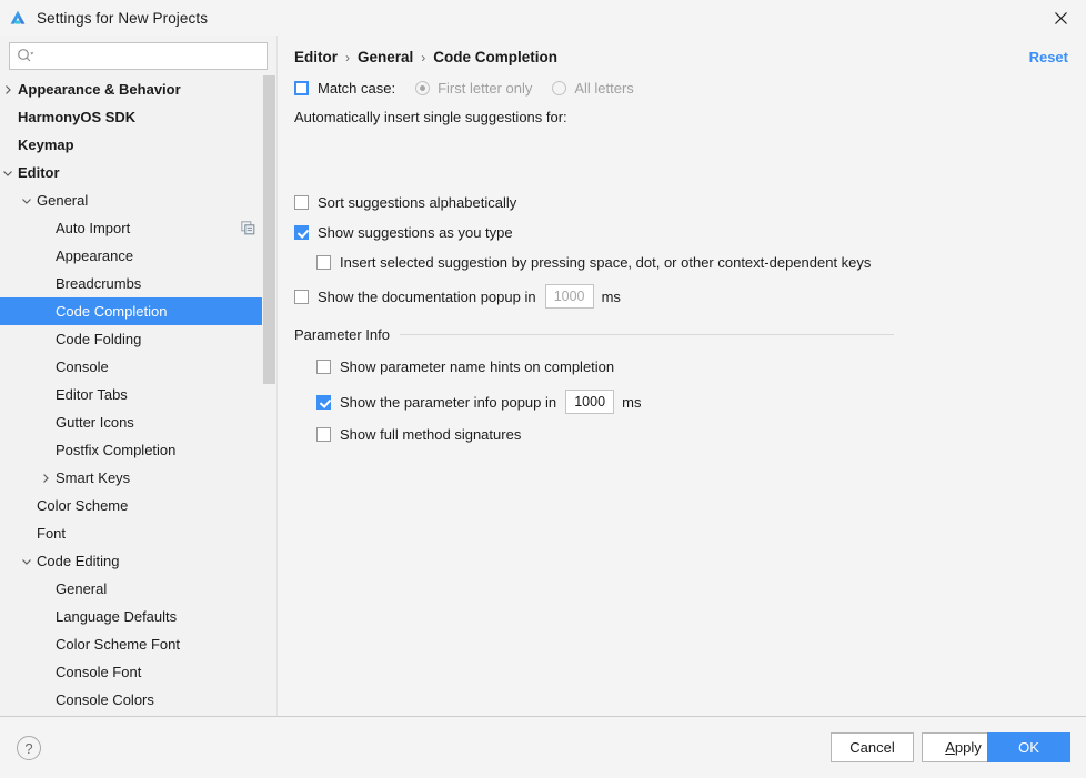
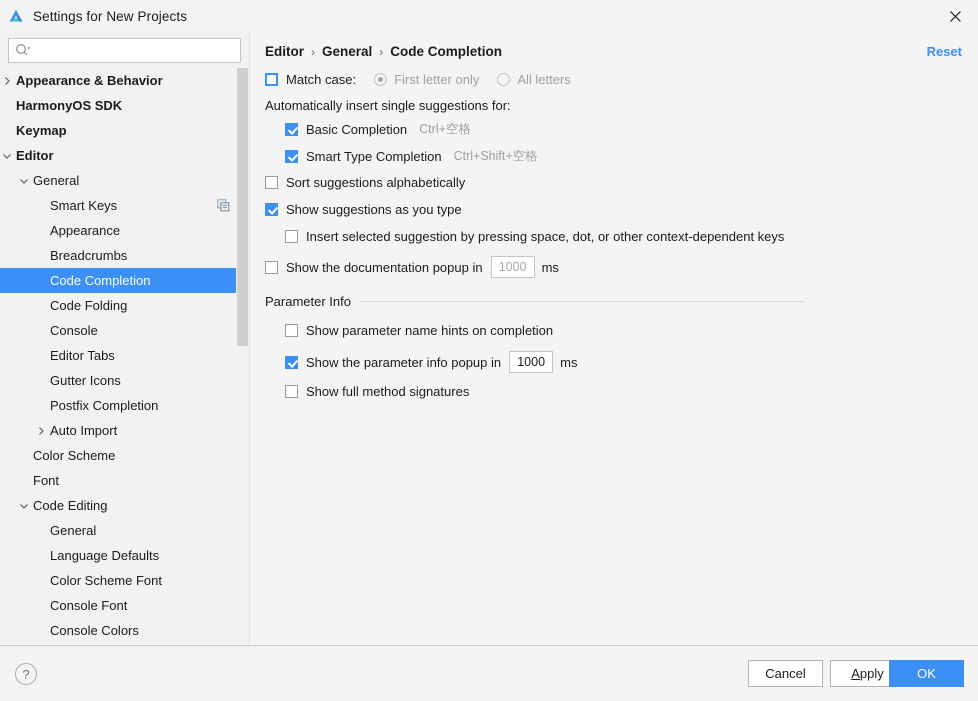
  Settings for New Projects
  Appearance & Behavior
  HarmonyOS SDK
  Keymap
  Editor
  General
- Auto Import
+ Smart Keys
  Appearance
  Breadcrumbs
  Code Completion
  Code Folding
  Console
  Editor Tabs
  Gutter Icons
  Postfix Completion
- Smart Keys
+ Auto Import
  Color Scheme
  Font
  Code Editing
  General
  Language Defaults
  Color Scheme Font
  Console Font
  Console Colors
  Editor
  ›
  General
  ›
  Code Completion
  Reset
  Match case:
  First letter only
  All letters
  Automatically insert single suggestions for:
+ Basic Completion
+ Ctrl+空格
+ Smart Type Completion
+ Ctrl+Shift+空格
  Sort suggestions alphabetically
  Show suggestions as you type
  Insert selected suggestion by pressing space, dot, or other context-dependent keys
  Show the documentation popup in
  1000
  ms
  Parameter Info
  Show parameter name hints on completion
  Show the parameter info popup in
  1000
  ms
  Show full method signatures
  ?
  Cancel
  A
  pply
  OK
